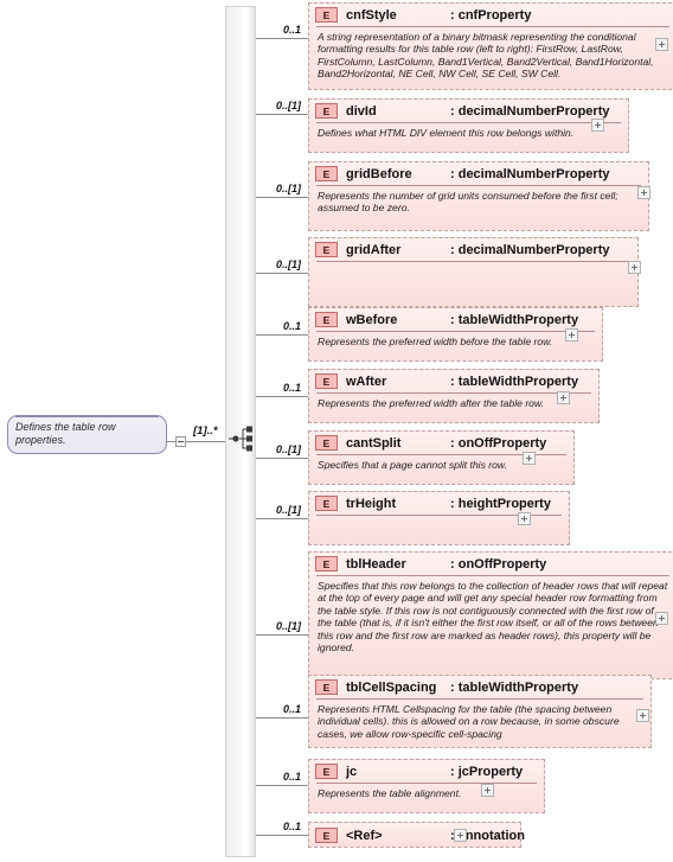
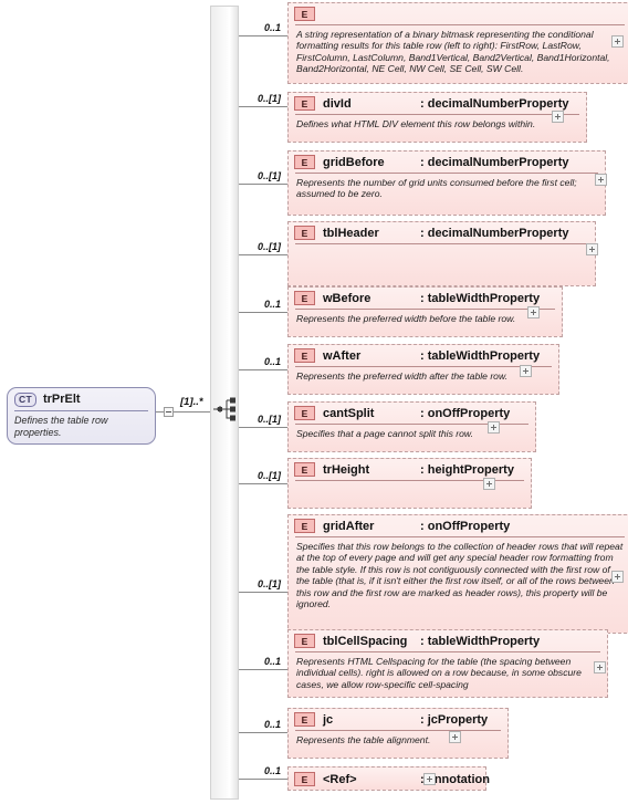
+ CT
+ trPrElt
  Defines the table row properties.
  [1]..*
  E
- cnfStyle
- : cnfProperty
  A string representation of a binary bitmask representing the conditional formatting results for this table row (left to right): FirstRow, LastRow, FirstColumn, LastColumn, Band1Vertical, Band2Vertical, Band1Horizontal, Band2Horizontal, NE Cell, NW Cell, SE Cell, SW Cell.
  0..1
  E
  divId
  : decimalNumberProperty
  Defines what HTML DIV element this row belongs within.
  0..[1]
  E
  gridBefore
  : decimalNumberProperty
  Represents the number of grid units consumed before the first cell; assumed to be zero.
  0..[1]
  E
- gridAfter
+ tblHeader
  : decimalNumberProperty
  0..[1]
  E
  wBefore
  : tableWidthProperty
  Represents the preferred width before the table row.
  0..1
  E
  wAfter
  : tableWidthProperty
  Represents the preferred width after the table row.
  0..1
  E
  cantSplit
  : onOffProperty
  Specifies that a page cannot split this row.
  0..[1]
  E
  trHeight
  : heightProperty
  0..[1]
  E
- tblHeader
+ gridAfter
  : onOffProperty
  Specifies that this row belongs to the collection of header rows that will repeat at the top of every page and will get any special header row formatting from the table style. If this row is not contiguously connected with the first row of the table (that is, if it isn't either the first row itself, or all of the rows betwee this row and the first row are marked as header rows), this property will be ignored.
  0..[1]
  E
  tblCellSpacing
  : tableWidthProperty
- Represents HTML Cellspacing for the table (the spacing between individual cells). this is allowed on a row because, in some obscure cases, we allow row-specific cell-spacing
+ Represents HTML Cellspacing for the table (the spacing between individual cells). right is allowed on a row because, in some obscure cases, we allow row-specific cell-spacing
  0..1
  E
  jc
  : jcProperty
  Represents the table alignment.
  0..1
  E
  <Ref>
  :nnotation
  0..1
